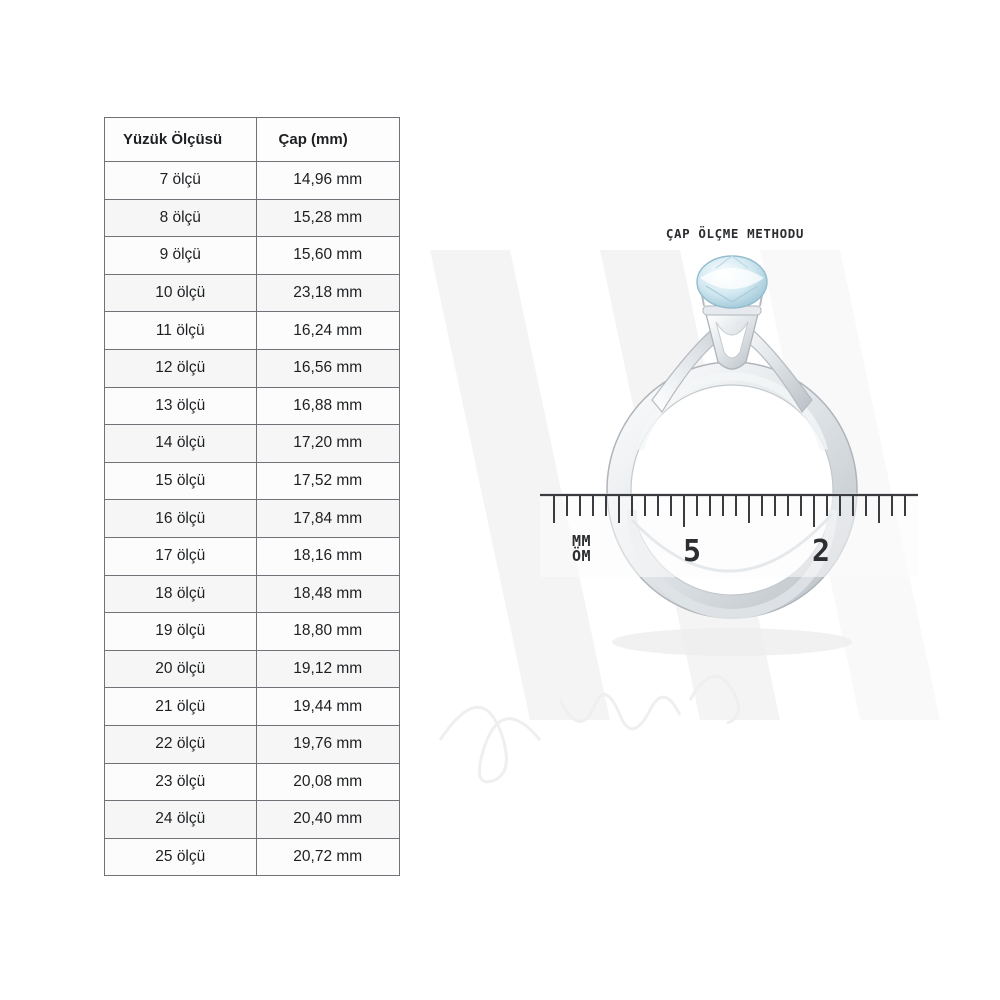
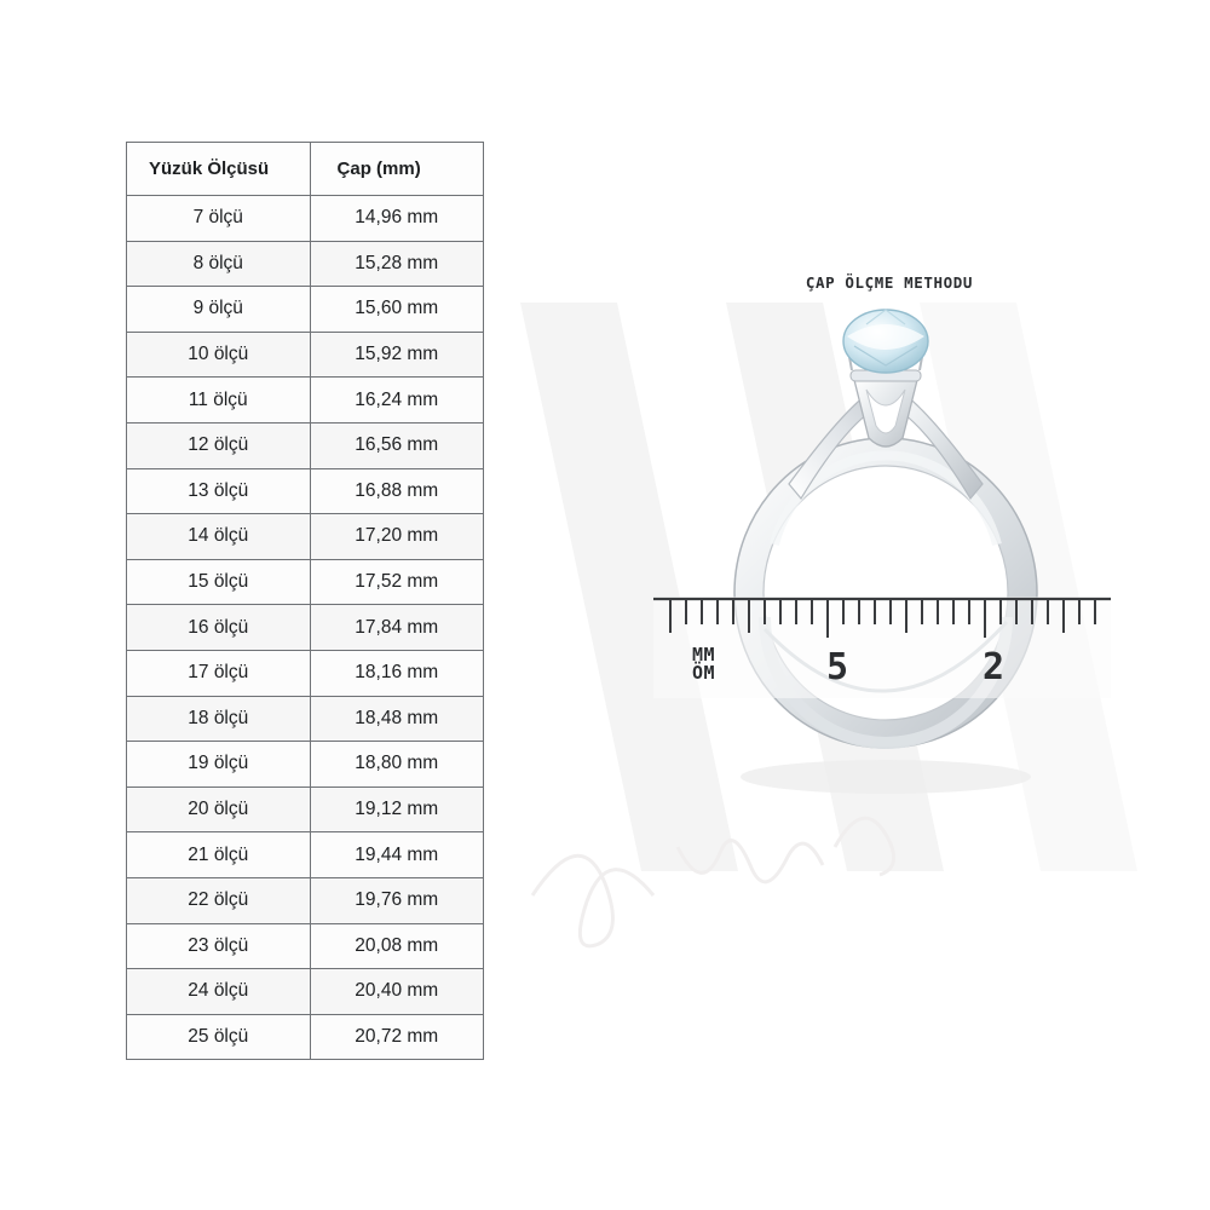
  Yüzük Ölçüsü	Çap (mm)
  7 ölçü	14,96 mm
  8 ölçü	15,28 mm
  9 ölçü	15,60 mm
- 10 ölçü	23,18 mm
+ 10 ölçü	15,92 mm
  11 ölçü	16,24 mm
  12 ölçü	16,56 mm
  13 ölçü	16,88 mm
  14 ölçü	17,20 mm
  15 ölçü	17,52 mm
  16 ölçü	17,84 mm
  17 ölçü	18,16 mm
  18 ölçü	18,48 mm
  19 ölçü	18,80 mm
  20 ölçü	19,12 mm
  21 ölçü	19,44 mm
  22 ölçü	19,76 mm
  23 ölçü	20,08 mm
  24 ölçü	20,40 mm
  25 ölçü	20,72 mm
  ÇAP ÖLÇME METHODU
  MM
  ÖM
  5
  2
